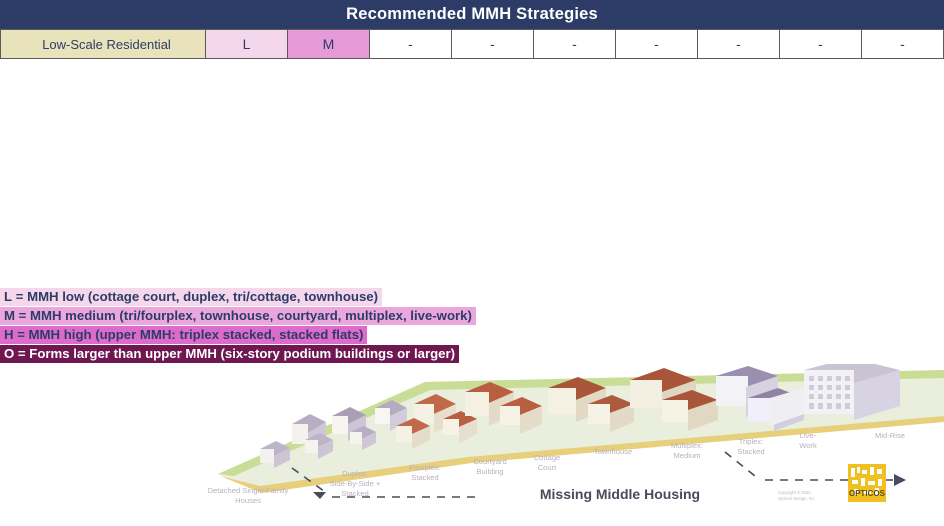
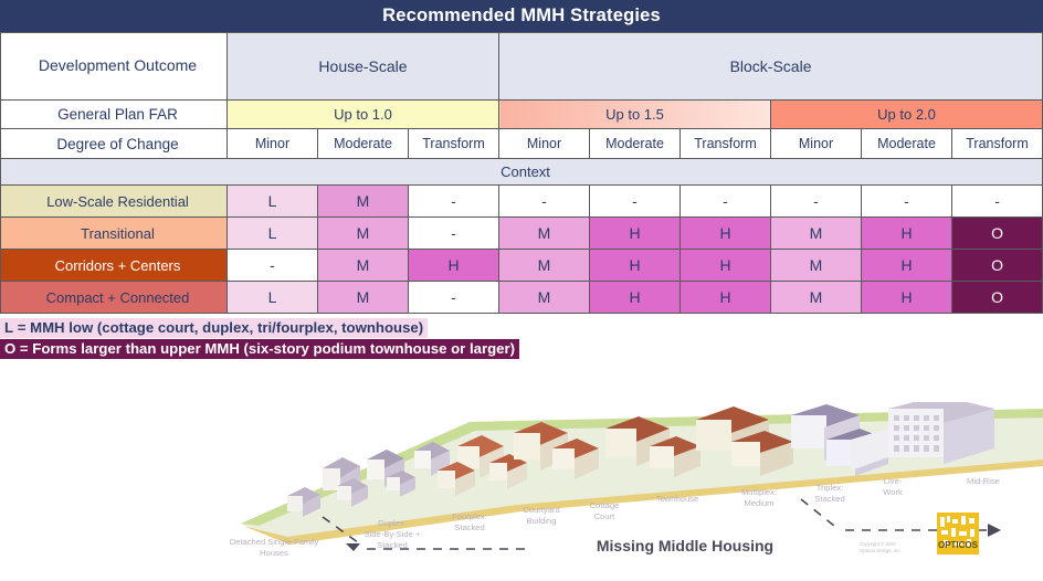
  Recommended MMH Strategies
+ Development Outcome	House-Scale	Block-Scale
+ General Plan FAR	Up to 1.0	Up to 1.5	Up to 2.0
+ Degree of Change	Minor	Moderate	Transform	Minor	Moderate	Transform	Minor	Moderate	Transform
+ Context
  Low-Scale Residential	L	M	-	-	-	-	-	-	-
+ Transitional	L	M	-	M	H	H	M	H	O
+ Corridors + Centers	-	M	H	M	H	H	M	H	O
+ Compact + Connected	L	M	-	M	H	H	M	H	O
- L = MMH low (cottage court, duplex, tri/cottage, townhouse)
+ L = MMH low (cottage court, duplex, tri/fourplex, townhouse)
- M = MMH medium (tri/fourplex, townhouse, courtyard, multiplex, live-work)
- H = MMH high (upper MMH: triplex stacked, stacked flats)
- O = Forms larger than upper MMH (six-story podium buildings or larger)
+ O = Forms larger than upper MMH (six-story podium townhouse or larger)
  Detached Single-Family
  Houses
  Duplex:
  Side-By-Side +
  Stacked
  Fourplex:
  Stacked
  Courtyard
  Building
  Cottage
  Court
  Townhouse
  Multiplex:
  Medium
  Triplex:
  Stacked
  Live-
  Work
  Mid-Rise
  Missing Middle Housing
  OPTICOS
